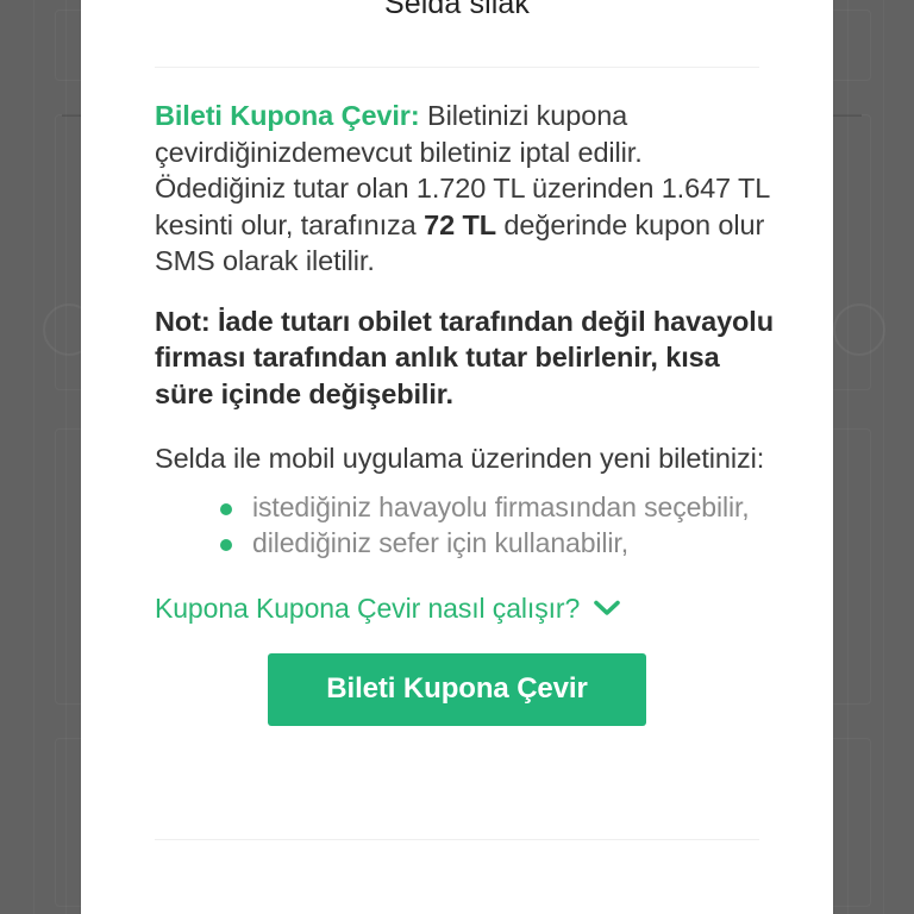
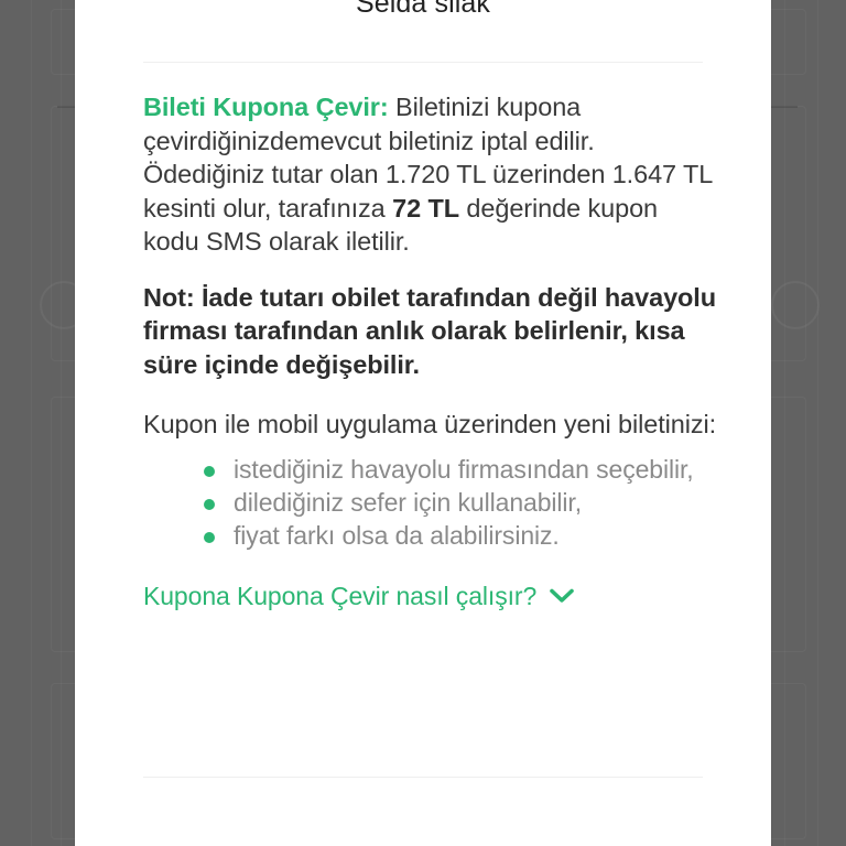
  Selda silak
- Bileti Kupona Çevir: Biletinizi kupona çevirdiğinizdemevcut biletiniz iptal edilir. Ödediğiniz tutar olan 1.720 TL üzerinden 1.647 TL kesinti olur, tarafınıza 72 TL değerinde kupon olur SMS olarak iletilir.
+ Bileti Kupona Çevir: Biletinizi kupona çevirdiğinizdemevcut biletiniz iptal edilir. Ödediğiniz tutar olan 1.720 TL üzerinden 1.647 TL kesinti olur, tarafınıza 72 TL değerinde kupon kodu SMS olarak iletilir.
- Not: İade tutarı obilet tarafından değil havayolu firması tarafından anlık tutar belirlenir, kısa süre içinde değişebilir.
+ Not: İade tutarı obilet tarafından değil havayolu firması tarafından anlık olarak belirlenir, kısa süre içinde değişebilir.
- Selda ile mobil uygulama üzerinden yeni biletinizi:
+ Kupon ile mobil uygulama üzerinden yeni biletinizi:
  istediğiniz havayolu firmasından seçebilir,
  dilediğiniz sefer için kullanabilir,
+ fiyat farkı olsa da alabilirsiniz.
  Kupona Kupona Çevir nasıl çalışır?
- Bileti Kupona Çevir
